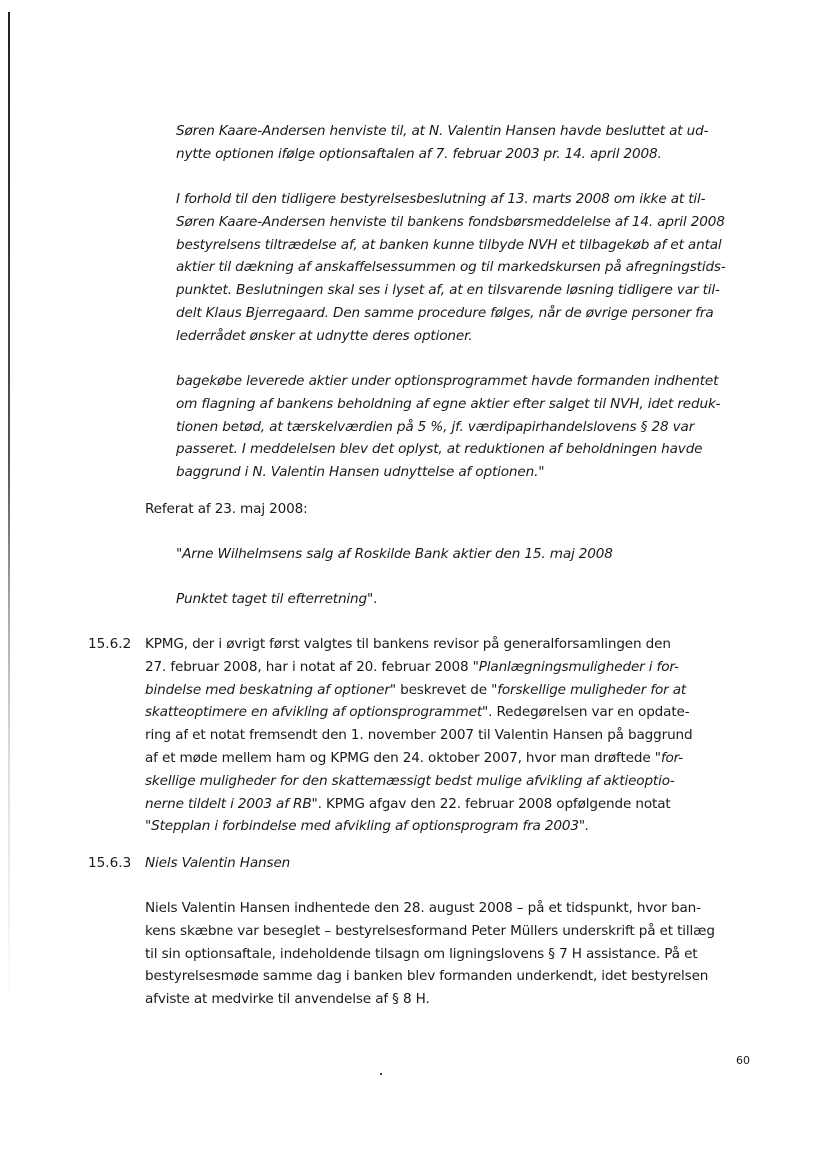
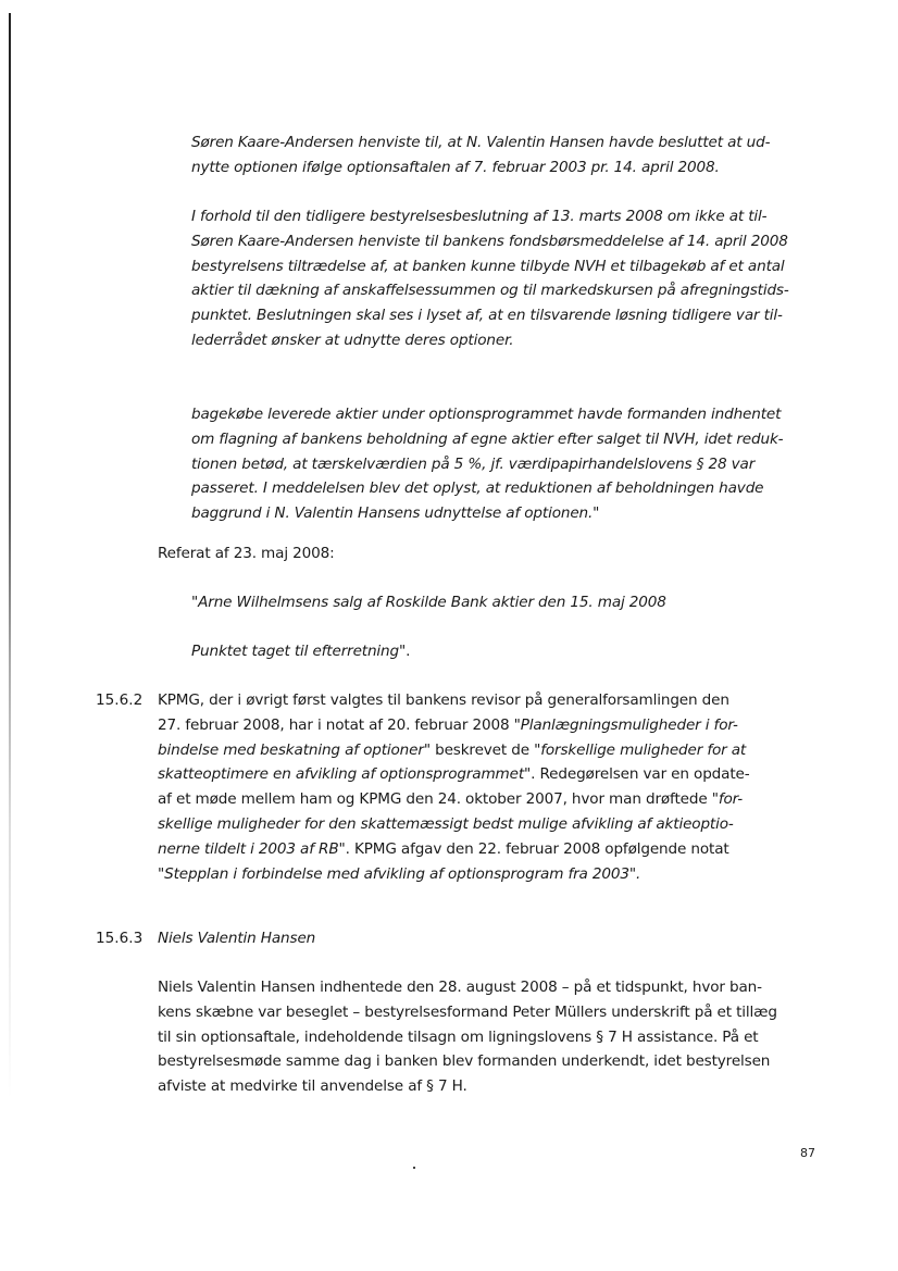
  Søren Kaare-Andersen henviste til, at N. Valentin Hansen havde besluttet at ud-
  nytte optionen ifølge optionsaftalen af 7. februar 2003 pr. 14. april 2008.
  I forhold til den tidligere bestyrelsesbeslutning af 13. marts 2008 om ikke at til-
  Søren Kaare-Andersen henviste til bankens fondsbørsmeddelelse af 14. april 2008
  bestyrelsens tiltrædelse af, at banken kunne tilbyde NVH et tilbagekøb af et antal
  aktier til dækning af anskaffelsessummen og til markedskursen på afregningstids-
  punktet. Beslutningen skal ses i lyset af, at en tilsvarende løsning tidligere var til-
- delt Klaus Bjerregaard. Den samme procedure følges, når de øvrige personer fra
  lederrådet ønsker at udnytte deres optioner.
  bagekøbe leverede aktier under optionsprogrammet havde formanden indhentet
  om flagning af bankens beholdning af egne aktier efter salget til NVH, idet reduk-
  tionen betød, at tærskelværdien på 5 %, jf. værdipapirhandelslovens § 28 var
  passeret. I meddelelsen blev det oplyst, at reduktionen af beholdningen havde
- baggrund i N. Valentin Hansen udnyttelse af optionen."
+ baggrund i N. Valentin Hansens udnyttelse af optionen."
  Referat af 23. maj 2008:
  "Arne Wilhelmsens salg af Roskilde Bank aktier den 15. maj 2008
  Punktet taget til efterretning".
  15.6.2
  KPMG, der i øvrigt først valgtes til bankens revisor på generalforsamlingen den
  27. februar 2008, har i notat af 20. februar 2008 "Planlægningsmuligheder i for-
  bindelse med beskatning af optioner" beskrevet de "forskellige muligheder for at
  skatteoptimere en afvikling af optionsprogrammet". Redegørelsen var en opdate-
- ring af et notat fremsendt den 1. november 2007 til Valentin Hansen på baggrund
  af et møde mellem ham og KPMG den 24. oktober 2007, hvor man drøftede "for-
  skellige muligheder for den skattemæssigt bedst mulige afvikling af aktieoptio-
  nerne tildelt i 2003 af RB". KPMG afgav den 22. februar 2008 opfølgende notat
  "Stepplan i forbindelse med afvikling af optionsprogram fra 2003".
  15.6.3
  Niels Valentin Hansen
  Niels Valentin Hansen indhentede den 28. august 2008 – på et tidspunkt, hvor ban-
  kens skæbne var beseglet – bestyrelsesformand Peter Müllers underskrift på et tillæg
  til sin optionsaftale, indeholdende tilsagn om ligningslovens § 7 H assistance. På et
  bestyrelsesmøde samme dag i banken blev formanden underkendt, idet bestyrelsen
- afviste at medvirke til anvendelse af § 8 H.
+ afviste at medvirke til anvendelse af § 7 H.
- 60
+ 87
